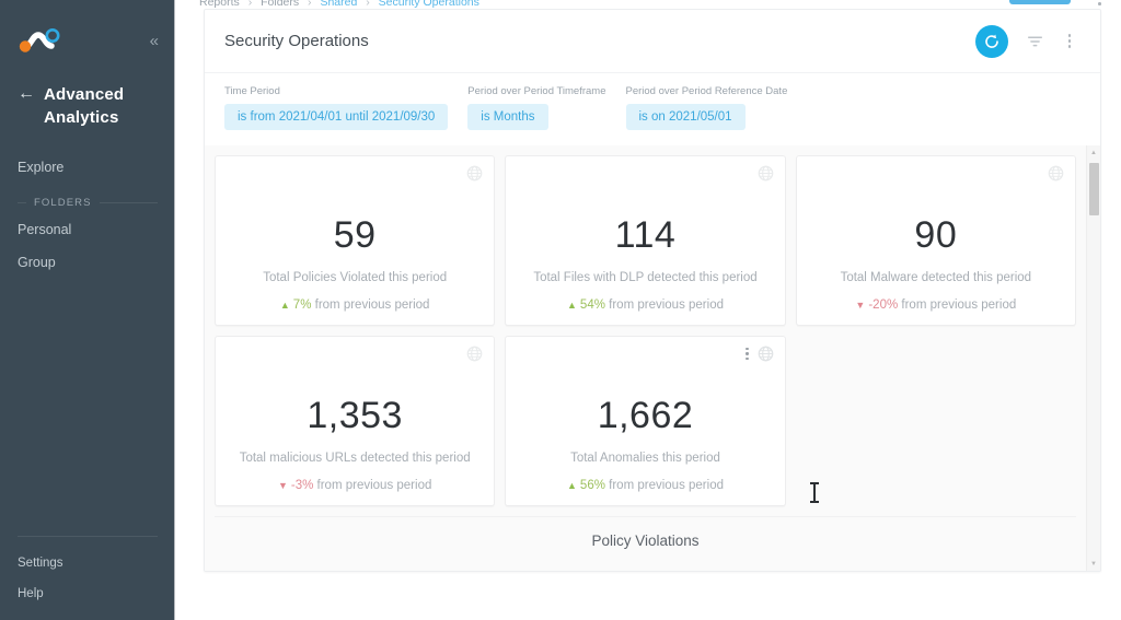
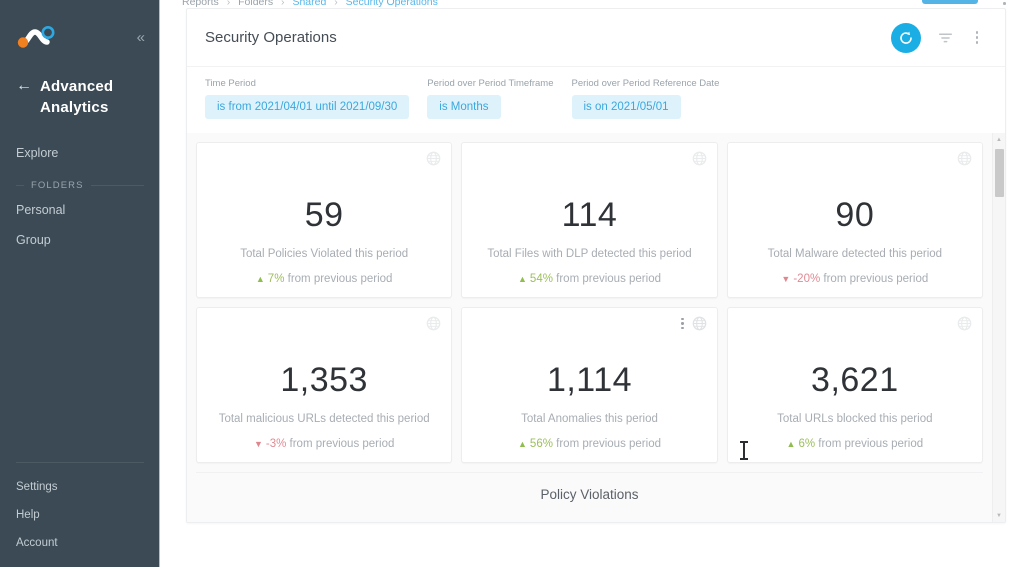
  «
  ←
  Advanced Analytics
  Explore
  FOLDERS
  Personal
  Group
  Settings
  Help
+ Account
  Reports › Folders › Shared › Security Operations
  Security Operations
  Time Period
  is from 2021/04/01 until 2021/09/30
  Period over Period Timeframe
  is Months
  Period over Period Reference Date
  is on 2021/05/01
  59
  Total Policies Violated this period
  ▲ 7% from previous period
  114
  Total Files with DLP detected this period
  ▲ 54% from previous period
  90
  Total Malware detected this period
  ▼ -20% from previous period
  1,353
  Total malicious URLs detected this period
  ▼ -3% from previous period
- 1,662
+ 1,114
  Total Anomalies this period
  ▲ 56% from previous period
+ 3,621
+ Total URLs blocked this period
+ ▲ 6% from previous period
  Policy Violations
